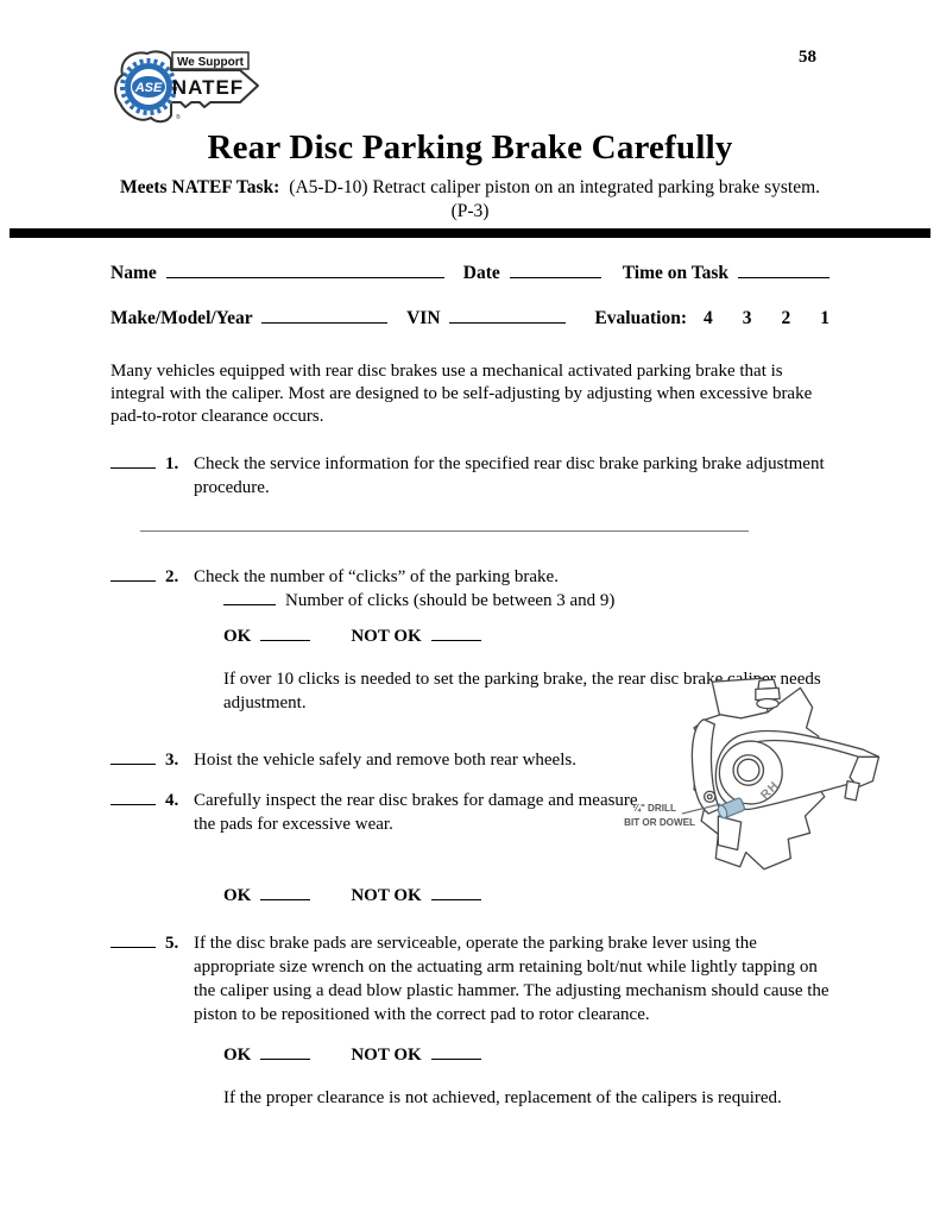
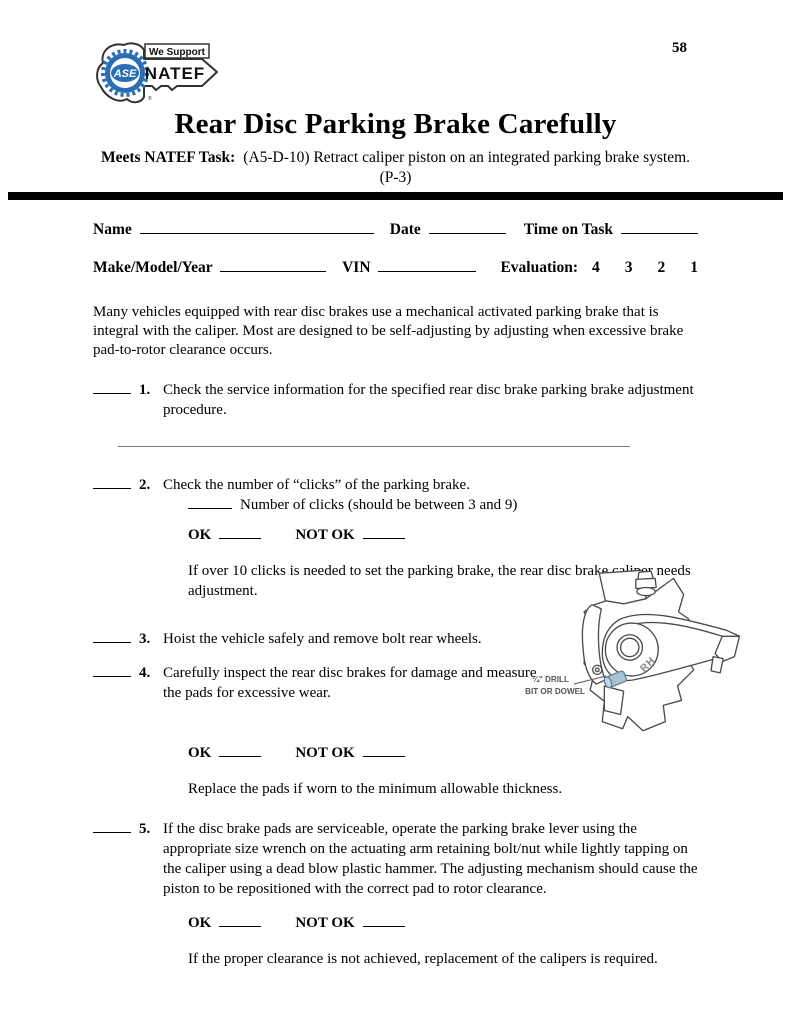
  58
  We Support
  ASE
  NATEF
  Rear Disc Parking Brake Carefully
  Meets NATEF Task: (A5-D-10) Retract caliper piston on an integrated parking brake system.
  (P-3)
  Name
  Date
  Time on Task
  Make/Model/Year
  VIN
  Evaluation:
  4
  3
  2
  1
  Many vehicles equipped with rear disc brakes use a mechanical activated parking brake that is integral with the caliper. Most are designed to be self-adjusting by adjusting when excessive brake pad-to-rotor clearance occurs.
  1.
  Check the service information for the specified rear disc brake parking brake adjustment procedure.
  2.
  Check the number of “clicks” of the parking brake.
  Number of clicks (should be between 3 and 9)
  OK NOT OK
  If over 10 clicks is needed to set the parking brake, the rear disc brake ce needs adjustment.
  3.
- Hoist the vehicle safely and remove both rear wheels.
+ Hoist the vehicle safely and remove bolt rear wheels.
  4.
  Carefully inspect the rear disc brakes for damage and measure the pads for excessive wear.
  OK NOT OK
+ Replace the pads if worn to the minimum allowable thickness.
  5.
  If the disc brake pads are serviceable, operate the parking brake lever using the appropriate size wrench on the actuating arm retaining bolt/nut while lightly tapping on the caliper using a dead blow plastic hammer. The adjusting mechanism should cause the piston to be repositioned with the correct pad to rotor clearance.
  OK NOT OK
  If the proper clearance is not achieved, replacement of the calipers is required.
  ¼" DRILL
  BIT OR DOWEL
